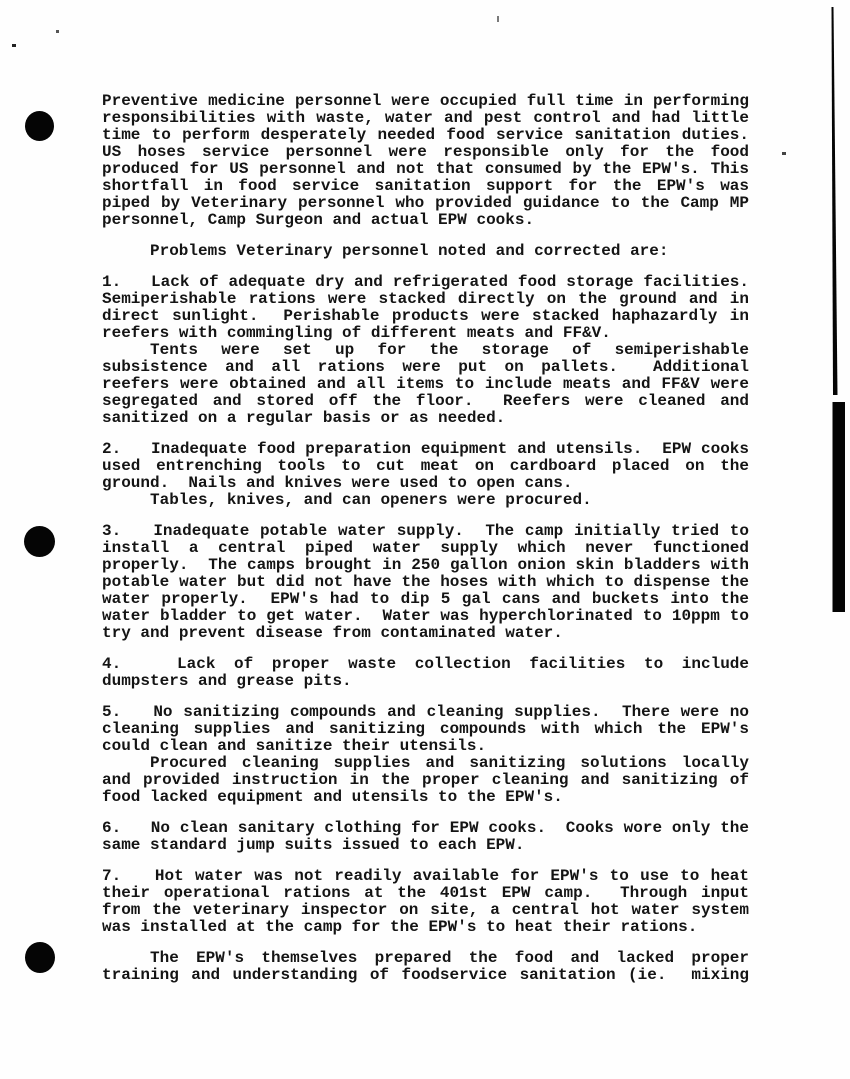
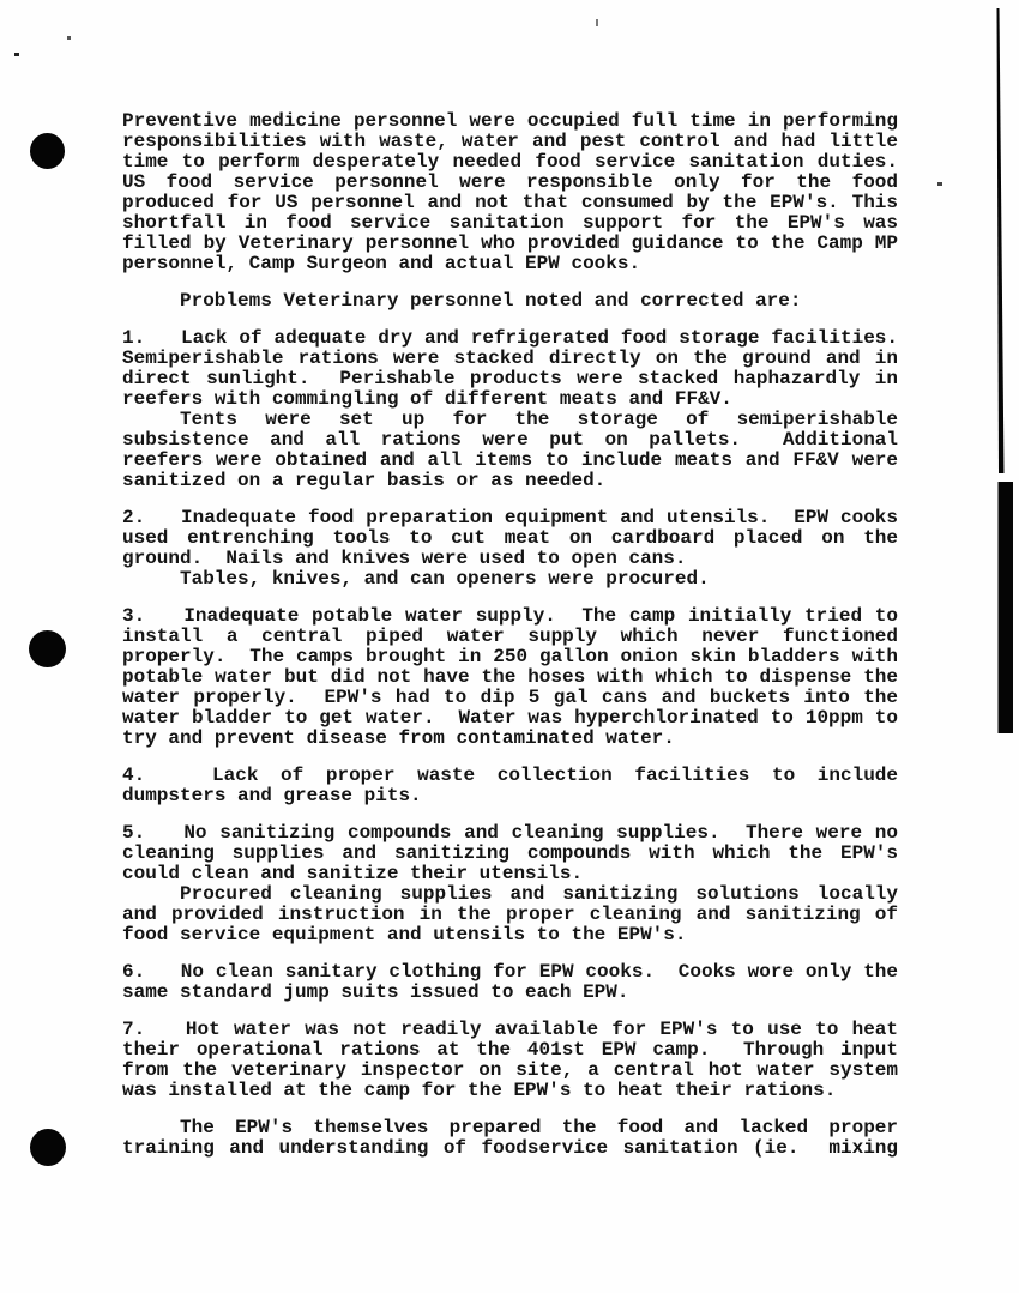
  Preventive medicine personnel were occupied full time in performing
  responsibilities with waste, water and pest control and had little
  time to perform desperately needed food service sanitation duties.
- US hoses service personnel were responsible only for the food
+ US food service personnel were responsible only for the food
  produced for US personnel and not that consumed by the EPW's. This
  shortfall in food service sanitation support for the EPW's was
- piped by Veterinary personnel who provided guidance to the Camp MP
+ filled by Veterinary personnel who provided guidance to the Camp MP
  personnel, Camp Surgeon and actual EPW cooks.
  Problems Veterinary personnel noted and corrected are:
  1. Lack of adequate dry and refrigerated food storage facilities.
  Semiperishable rations were stacked directly on the ground and in
  direct sunlight. Perishable products were stacked haphazardly in
  reefers with commingling of different meats and FF&V.
  Tents were set up for the storage of semiperishable
  subsistence and all rations were put on pallets. Additional
  reefers were obtained and all items to include meats and FF&V were
- segregated and stored off the floor. Reefers were cleaned and
  sanitized on a regular basis or as needed.
  2. Inadequate food preparation equipment and utensils. EPW cooks
  used entrenching tools to cut meat on cardboard placed on the
  ground. Nails and knives were used to open cans.
  Tables, knives, and can openers were procured.
  3. Inadequate potable water supply. The camp initially tried to
  install a central piped water supply which never functioned
  properly. The camps brought in 250 gallon onion skin bladders with
  potable water but did not have the hoses with which to dispense the
  water properly. EPW's had to dip 5 gal cans and buckets into the
  water bladder to get water. Water was hyperchlorinated to 10ppm to
  try and prevent disease from contaminated water.
  4. Lack of proper waste collection facilities to include
  dumpsters and grease pits.
  5. No sanitizing compounds and cleaning supplies. There were no
  cleaning supplies and sanitizing compounds with which the EPW's
  could clean and sanitize their utensils.
  Procured cleaning supplies and sanitizing solutions locally
  and provided instruction in the proper cleaning and sanitizing of
- food lacked equipment and utensils to the EPW's.
+ food service equipment and utensils to the EPW's.
  6. No clean sanitary clothing for EPW cooks. Cooks wore only the
  same standard jump suits issued to each EPW.
  7. Hot water was not readily available for EPW's to use to heat
  their operational rations at the 401st EPW camp. Through input
  from the veterinary inspector on site, a central hot water system
  was installed at the camp for the EPW's to heat their rations.
  The EPW's themselves prepared the food and lacked proper
  training and understanding of foodservice sanitation (ie. mixing
